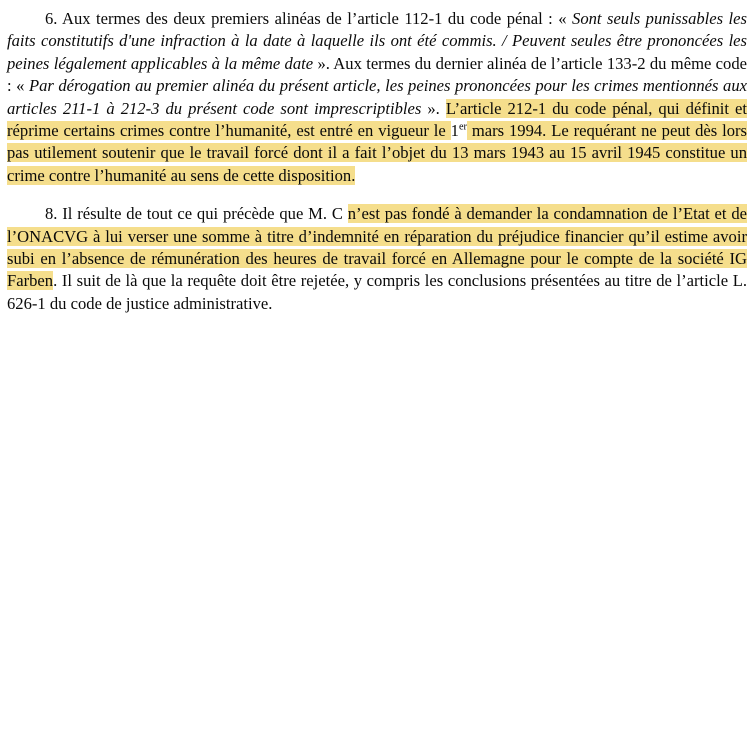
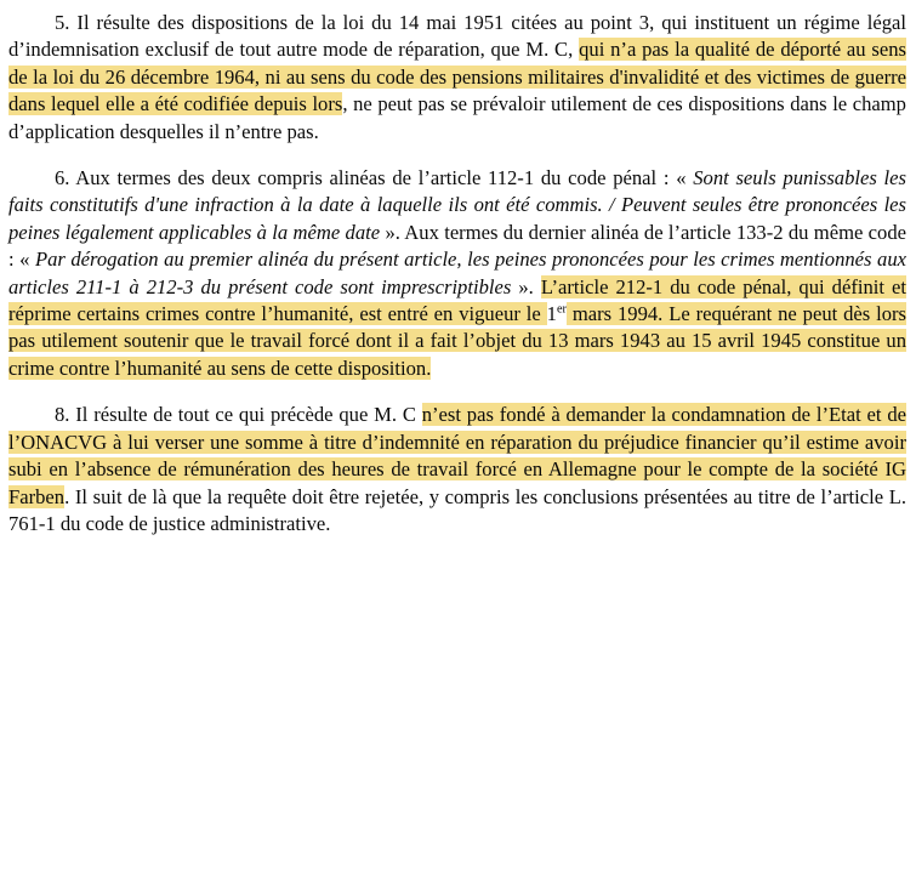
+ 5. Il résulte des dispositions de la loi du 14 mai 1951 citées au point 3, qui instituent un régime légal d’indemnisation exclusif de tout autre mode de réparation, que M. C, qui n’a pas la qualité de déporté au sens de la loi du 26 décembre 1964, ni au sens du code des pensions militaires d'invalidité et des victimes de guerre dans lequel elle a été codifiée depuis lors, ne peut pas se prévaloir utilement de ces dispositions dans le champ d’application desquelles il n’entre pas.
- 6. Aux termes des deux premiers alinéas de l’article 112-1 du code pénal : « Sont seuls punissables les faits constitutifs d'une infraction à la date à laquelle ils ont été commis. / Peuvent seules être prononcées les peines légalement applicables à la même date ». Aux termes du dernier alinéa de l’article 133-2 du même code : « Par dérogation au premier alinéa du présent article, les peines prononcées pour les crimes mentionnés aux articles 211-1 à 212-3 du présent code sont imprescriptibles ». L’article 212-1 du code pénal, qui définit et réprime certains crimes contre l’humanité, est entré en vigueur le 1er mars 1994. Le requérant ne peut dès lors pas utilement soutenir que le travail forcé dont il a fait l’objet du 13 mars 1943 au 15 avril 1945 constitue un crime contre l’humanité au sens de cette disposition.
+ 6. Aux termes des deux compris alinéas de l’article 112-1 du code pénal : « Sont seuls punissables les faits constitutifs d'une infraction à la date à laquelle ils ont été commis. / Peuvent seules être prononcées les peines légalement applicables à la même date ». Aux termes du dernier alinéa de l’article 133-2 du même code : « Par dérogation au premier alinéa du présent article, les peines prononcées pour les crimes mentionnés aux articles 211-1 à 212-3 du présent code sont imprescriptibles ». L’article 212-1 du code pénal, qui définit et réprime certains crimes contre l’humanité, est entré en vigueur le 1er mars 1994. Le requérant ne peut dès lors pas utilement soutenir que le travail forcé dont il a fait l’objet du 13 mars 1943 au 15 avril 1945 constitue un crime contre l’humanité au sens de cette disposition.
- 8. Il résulte de tout ce qui précède que M. C n’est pas fondé à demander la condamnation de l’Etat et de l’ONACVG à lui verser une somme à titre d’indemnité en réparation du préjudice financier qu’il estime avoir subi en l’absence de rémunération des heures de travail forcé en Allemagne pour le compte de la société IG Farben. Il suit de là que la requête doit être rejetée, y compris les conclusions présentées au titre de l’article L. 626-1 du code de justice administrative.
+ 8. Il résulte de tout ce qui précède que M. C n’est pas fondé à demander la condamnation de l’Etat et de l’ONACVG à lui verser une somme à titre d’indemnité en réparation du préjudice financier qu’il estime avoir subi en l’absence de rémunération des heures de travail forcé en Allemagne pour le compte de la société IG Farben. Il suit de là que la requête doit être rejetée, y compris les conclusions présentées au titre de l’article L. 761-1 du code de justice administrative.
